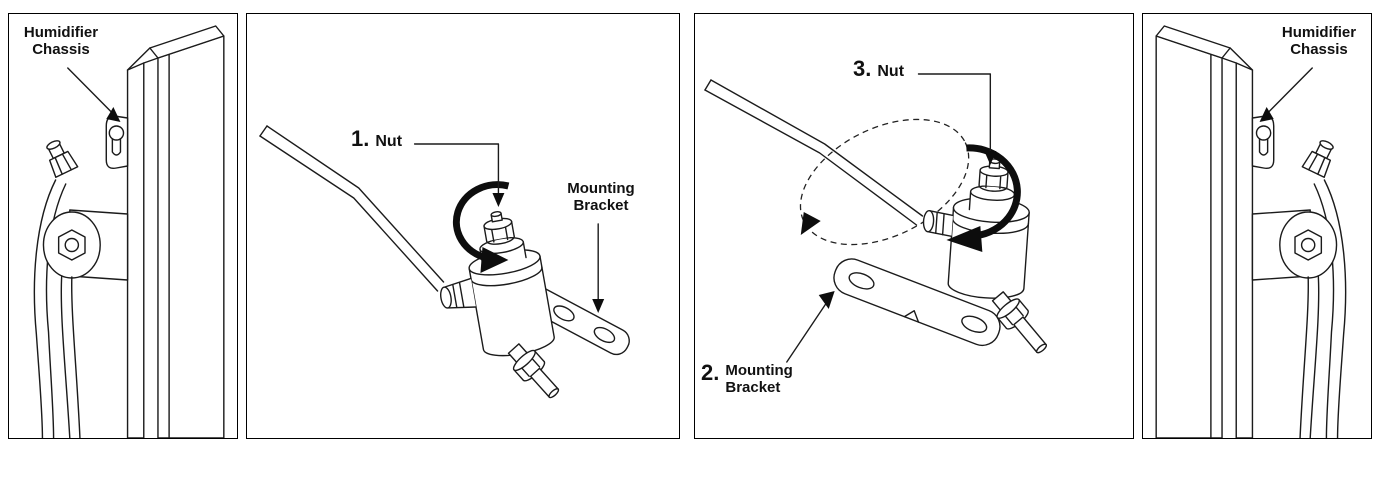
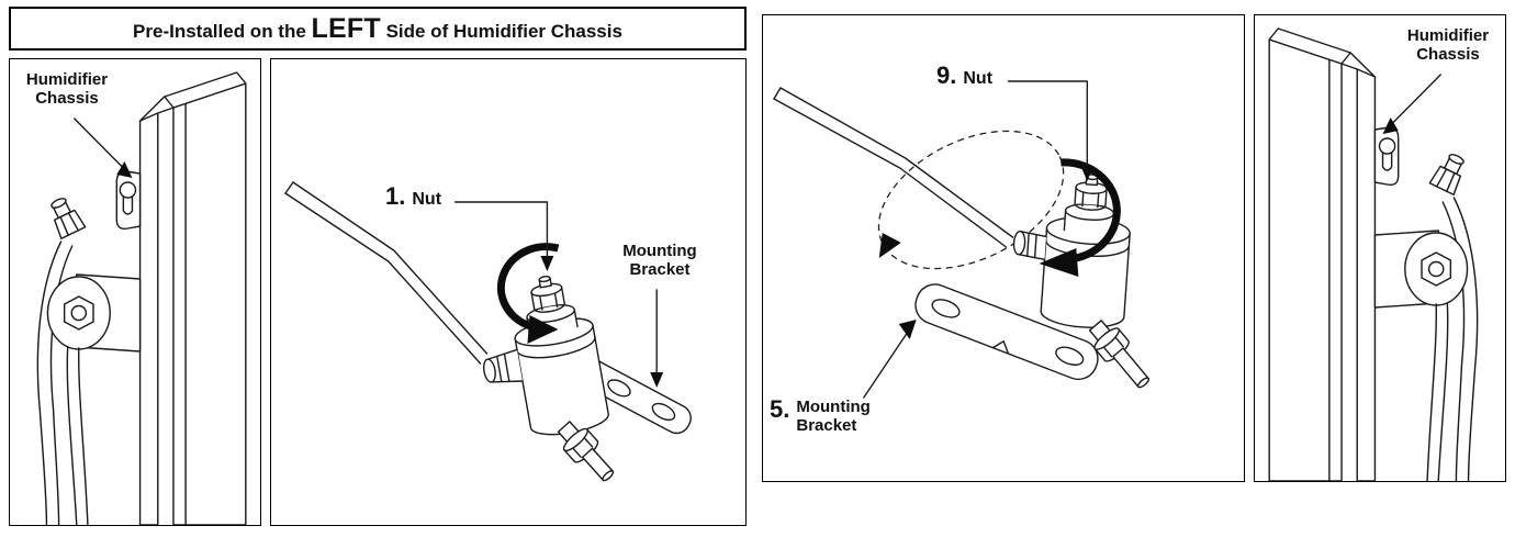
+ Pre-Installed on the LEFT Side of Humidifier Chassis
  Humidifier
  Chassis
  1.
  Nut
  Mounting
  Bracket
- 3.
+ 9.
  Nut
- 2.
+ 5.
  Mounting
  Bracket
  Humidifier
  Chassis
